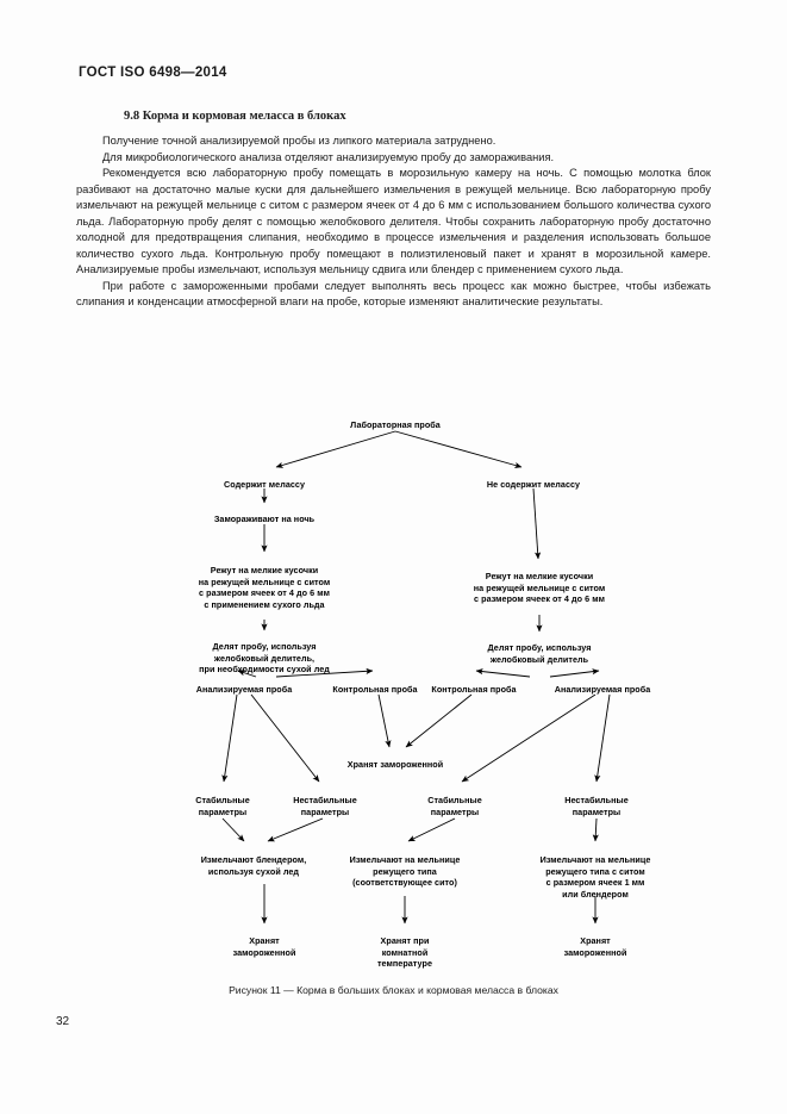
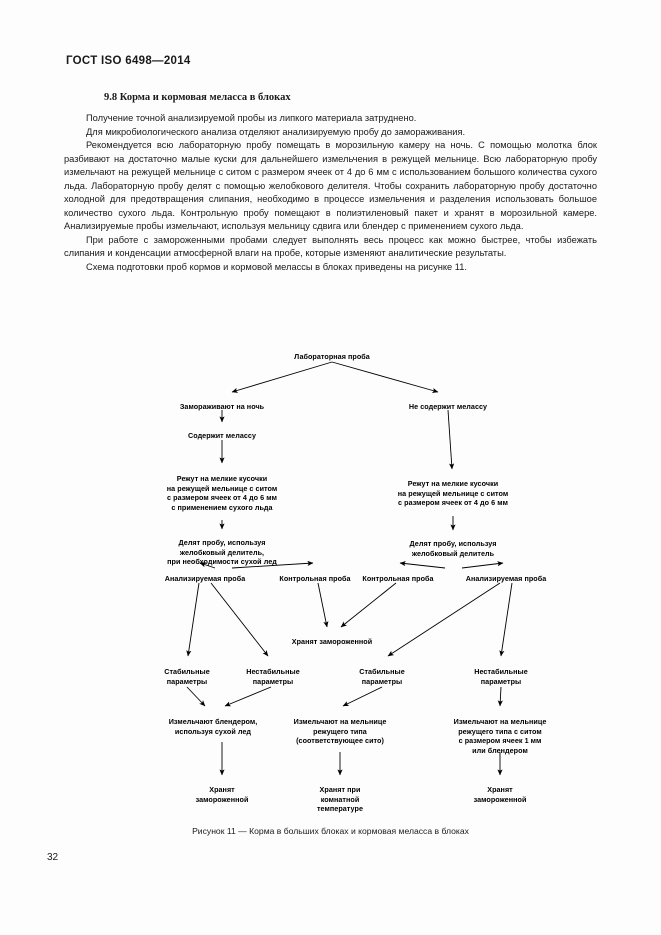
  ГОСТ ISO 6498—2014
  9.8 Корма и кормовая меласса в блоках
  Получение точной анализируемой пробы из липкого материала затруднено.
  Для микробиологического анализа отделяют анализируемую пробу до замораживания.
  Рекомендуется всю лабораторную пробу помещать в морозильную камеру на ночь. С помощью молотка блок разбивают на достаточно малые куски для дальнейшего измельчения в режущей мельнице. Всю лабораторную пробу измельчают на режущей мельнице с ситом с размером ячеек от 4 до 6 мм с использованием большого количества сухого льда. Лабораторную пробу делят с помощью желобкового делителя. Чтобы сохранить лабораторную пробу достаточно холодной для предотвращения слипания, необходимо в процессе измельчения и разделения использовать большое количество сухого льда. Контрольную пробу помещают в полиэтиленовый пакет и хранят в морозильной камере. Анализируемые пробы измельчают, используя мельницу сдвига или блендер с применением сухого льда.
  При работе с замороженными пробами следует выполнять весь процесс как можно быстрее, чтобы избежать слипания и конденсации атмосферной влаги на пробе, которые изменяют аналитические результаты.
+ Схема подготовки проб кормов и кормовой мелассы в блоках приведены на рисунке 11.
  Лабораторная проба
- Содержит мелассу
+ Замораживают на ночь
  Не содержит мелассу
- Замораживают на ночь
+ Содержит мелассу
  Режут на мелкие кусочки
  на режущей мельнице с ситом
  с размером ячеек от 4 до 6 мм
  с применением сухого льда
  Режут на мелкие кусочки
  на режущей мельнице с ситом
  с размером ячеек от 4 до 6 мм
  Делят пробу, используя
  желобковый делитель,
  при необходимости сухой лед
  Делят пробу, используя
  желобковый делитель
  Анализируемая проба
  Контрольная проба
  Контрольная проба
  Анализируемая проба
  Хранят замороженной
  Стабильные
  параметры
  Нестабильные
  параметры
  Стабильные
  параметры
  Нестабильные
  параметры
  Измельчают блендером,
  используя сухой лед
  Измельчают на мельнице
  режущего типа
  (соответствующее сито)
  Измельчают на мельнице
  режущего типа с ситом
  с размером ячеек 1 мм
  или блендером
  Хранят
  замороженной
  Хранят при
  комнатной
  температуре
  Хранят
  замороженной
  Рисунок 11 — Корма в больших блоках и кормовая меласса в блоках
  32
